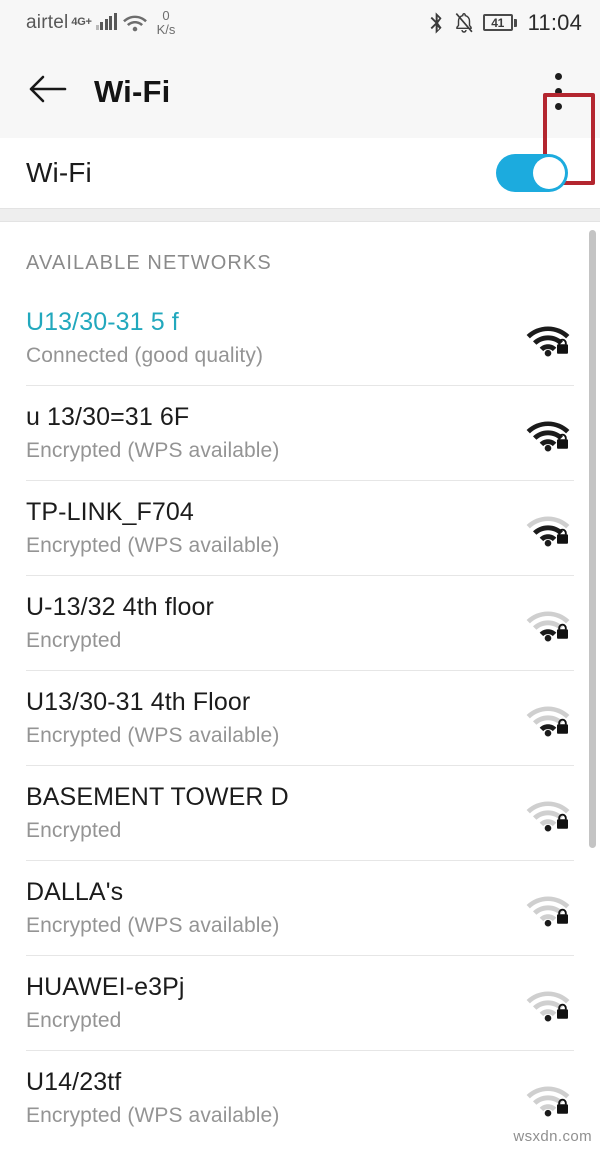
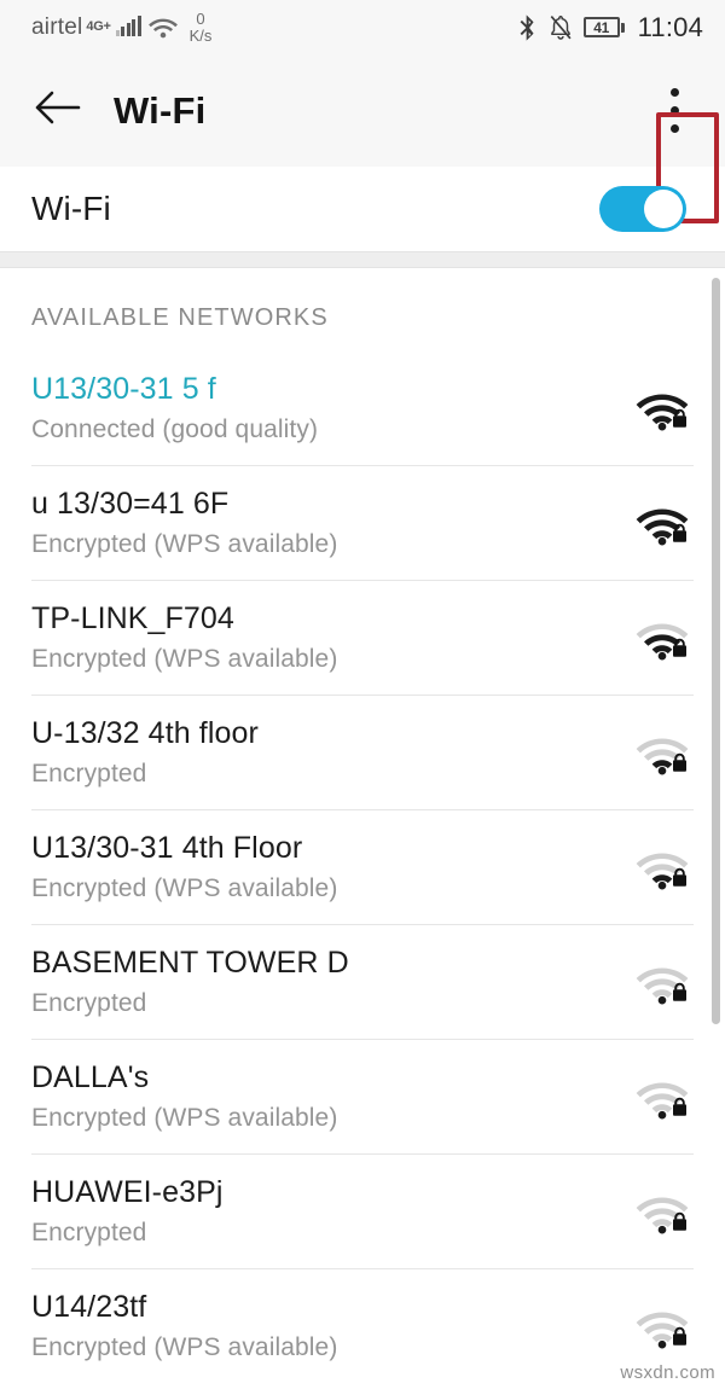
  airtel
  4G+
  0
  K/s
  41
  11:04
  Wi-Fi
  Wi-Fi
  AVAILABLE NETWORKS
  U13/30-31 5 f
  Connected (good quality)
- u 13/30=31 6F
+ u 13/30=41 6F
  Encrypted (WPS available)
  TP-LINK_F704
  Encrypted (WPS available)
  U-13/32 4th floor
  Encrypted
  U13/30-31 4th Floor
  Encrypted (WPS available)
  BASEMENT TOWER D
  Encrypted
  DALLA's
  Encrypted (WPS available)
  HUAWEI-e3Pj
  Encrypted
  U14/23tf
  Encrypted (WPS available)
  wsxdn.com
